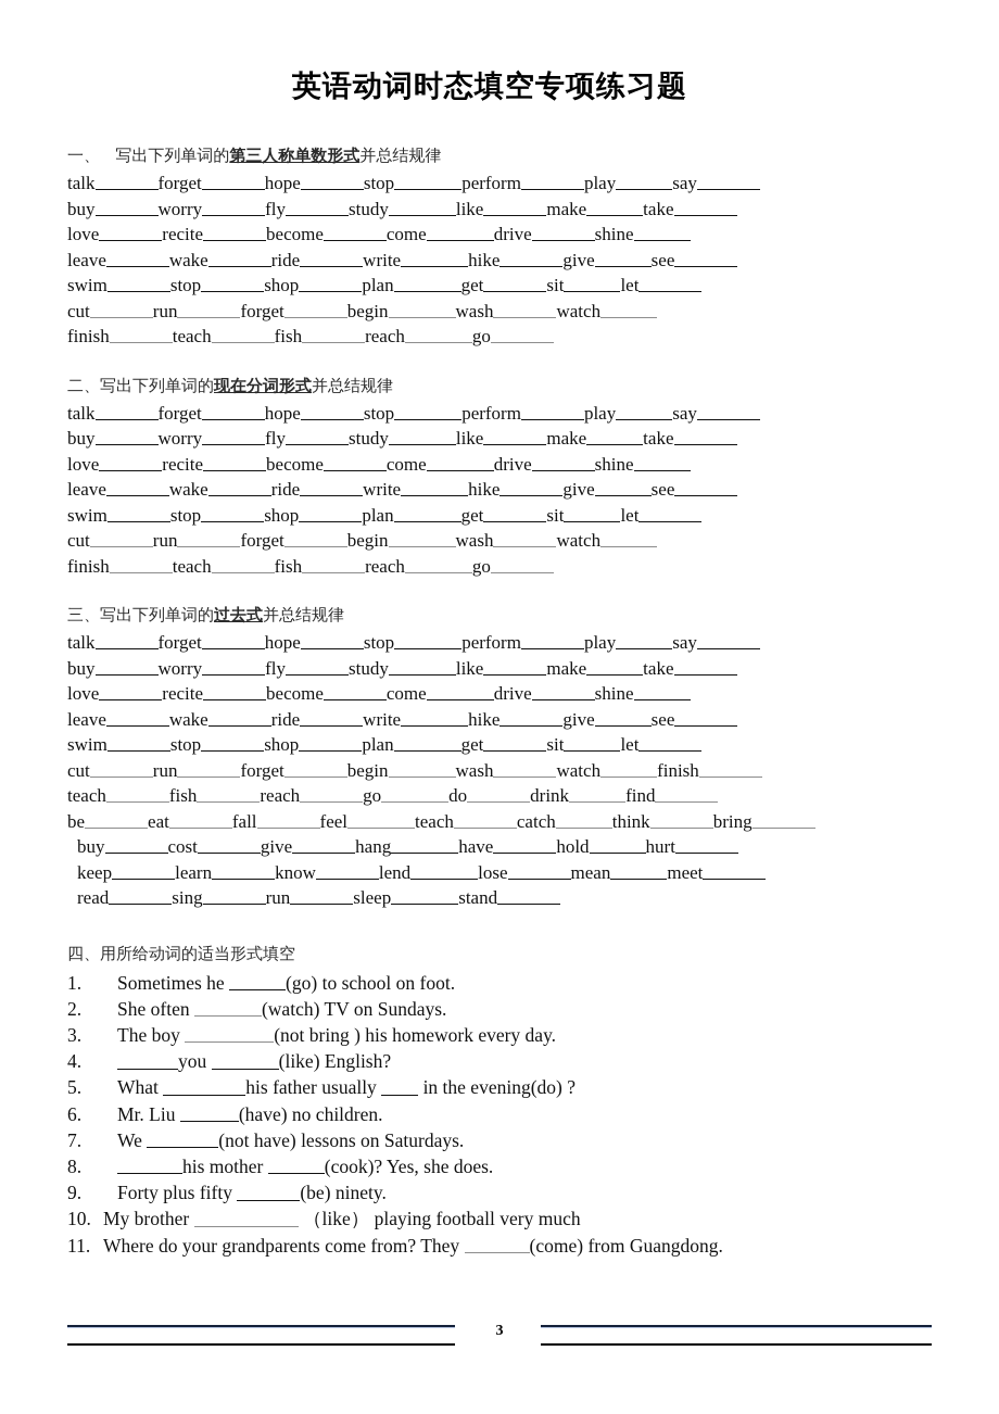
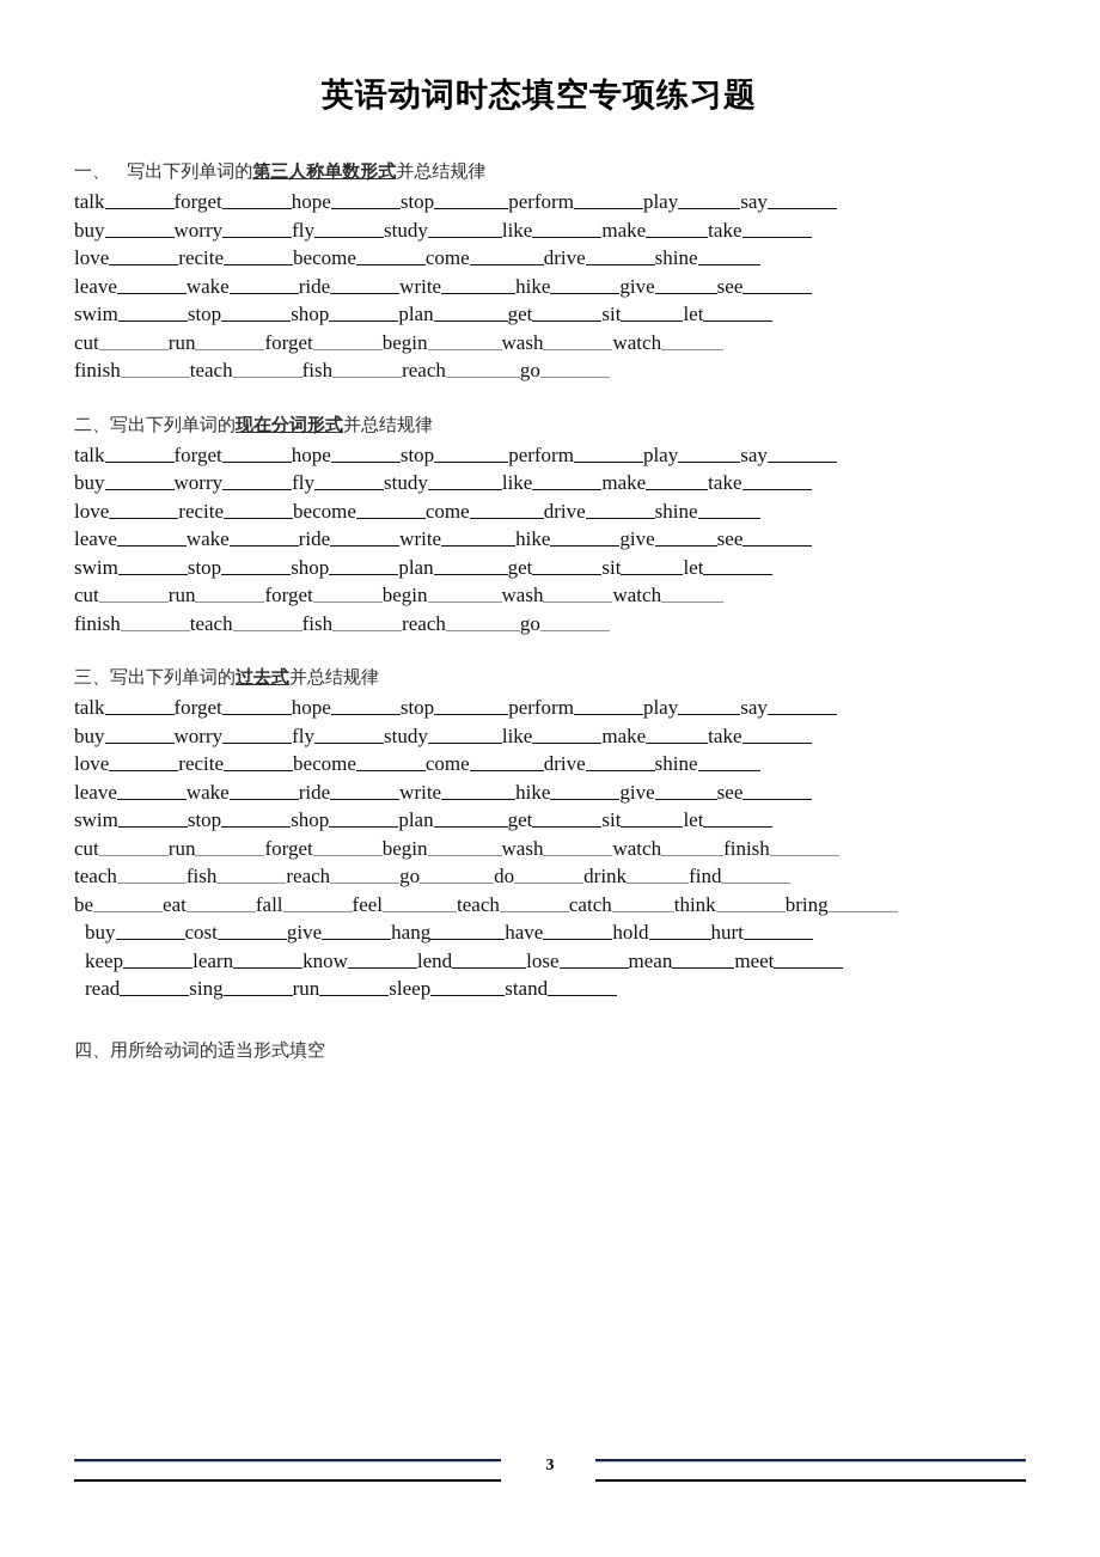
  英语动词时态填空专项练习题
  一、 写出下列单词的第三人称单数形式并总结规律
  talk forget hope stop perform play say
  buy worry fly study like make take
  love recite become come drive shine
  leave wake ride write hike give see
  swim stop shop plan get sit let
  cut run forget begin wash watch
  finish teach fish reach go
  二、写出下列单词的现在分词形式并总结规律
  talk forget hope stop perform play say
  buy worry fly study like make take
  love recite become come drive shine
  leave wake ride write hike give see
  swim stop shop plan get sit let
  cut run forget begin wash watch
  finish teach fish reach go
  三、写出下列单词的过去式并总结规律
  talk forget hope stop perform play say
  buy worry fly study like make take
  love recite become come drive shine
  leave wake ride write hike give see
  swim stop shop plan get sit let
  cut run forget begin wash watch finish
  teach fish reach go do drink find
  be eat fall feel teach catch think bring
  buy cost give hang have hold hurt
  keep learn know lend lose mean meet
  read sing run sleep stand
  四、用所给动词的适当形式填空
- 1. Sometimes he (go) to school on foot.
- 2. She often (watch) TV on Sundays.
- 3. The boy (not bring ) his homework every day.
- 4. you (like) English?
- 5. What his father usually in the evening(do) ?
- 6. Mr. Liu (have) no children.
- 7. We (not have) lessons on Saturdays.
- 8. his mother (cook)? Yes, she does.
- 9. Forty plus fifty (be) ninety.
- 10. My brother （like） playing football very much
- 11. Where do your grandparents come from? They (come) from Guangdong.
  3
